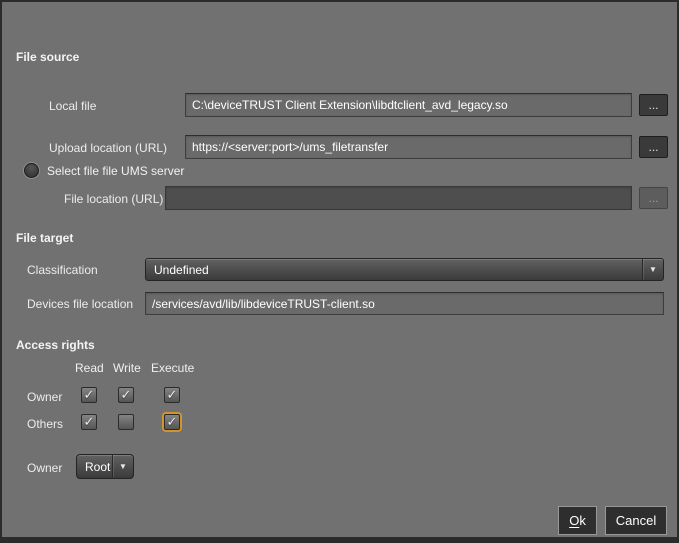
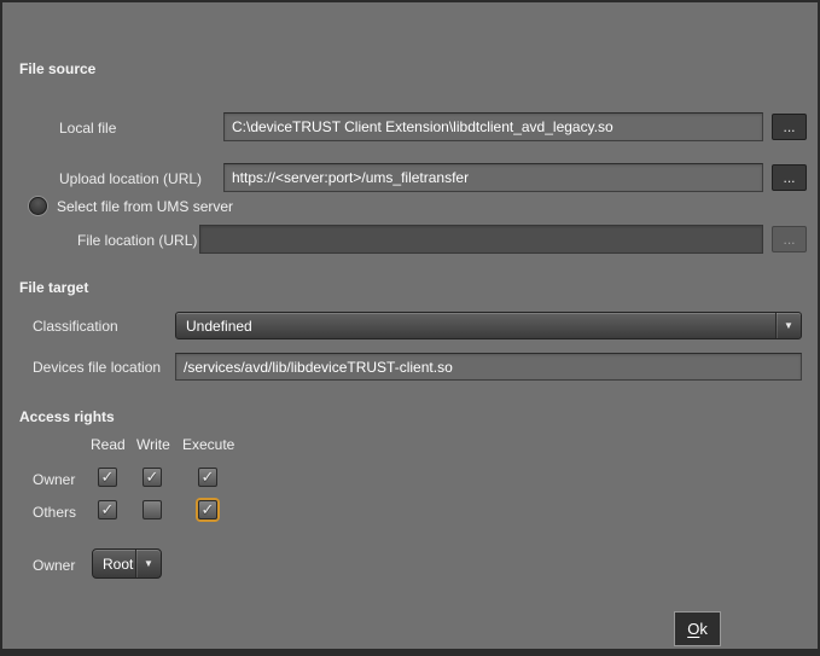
  File source
  Local file
  C:\deviceTRUST Client Extension\libdtclient_avd_legacy.so
  ...
  Upload location (URL)
  https://<server:port>/ums_filetransfer
  ...
- Select file file UMS server
+ Select file from UMS server
  File location (URL)
  ...
  File target
  Classification
  Undefined
  ▼
  Devices file location
  /services/avd/lib/libdeviceTRUST-client.so
  Access rights
  Read
  Write
  Execute
  Owner
  ✓
  ✓
  ✓
  Others
  ✓
  ✓
  Owner
  Root
  ▼
  Ok
- Cancel
